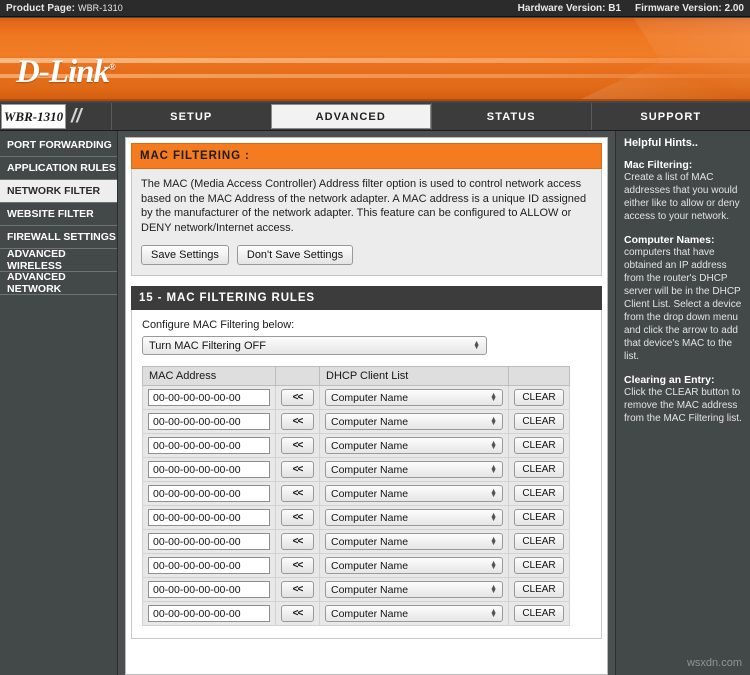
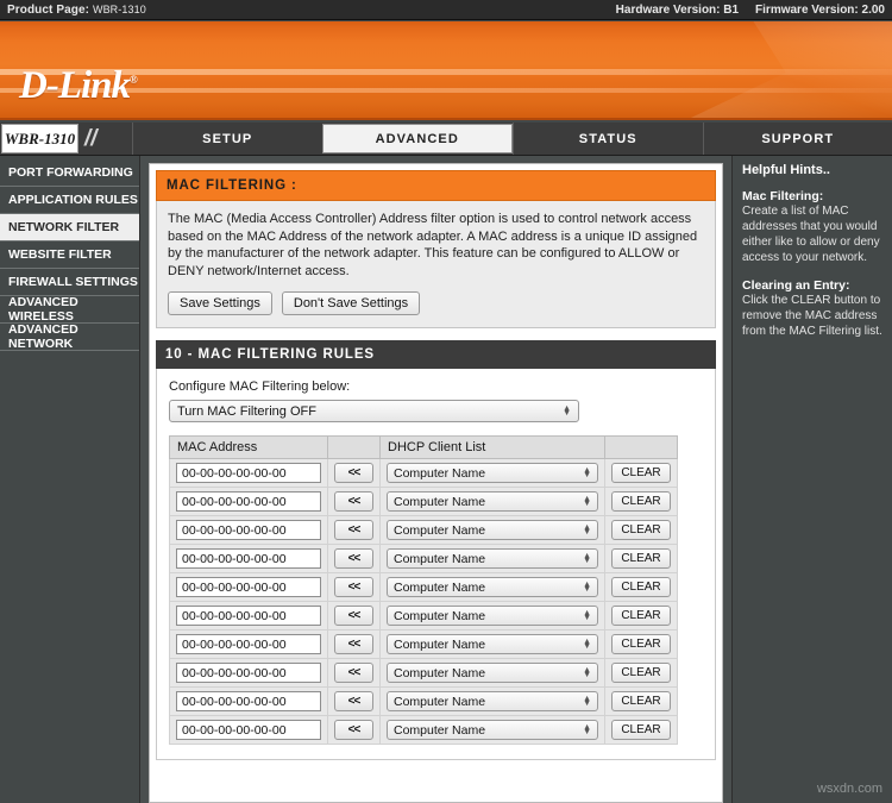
  Product Page: WBR-1310
  Hardware Version: B1
  Firmware Version: 2.00
  D-Link®
  WBR-1310
  //
  SETUP
  ADVANCED
  STATUS
  SUPPORT
  PORT FORWARDING
  APPLICATION RULES
  NETWORK FILTER
  WEBSITE FILTER
  FIREWALL SETTINGS
  ADVANCED WIRELESS
  ADVANCED NETWORK
  MAC FILTERING :
  The MAC (Media Access Controller) Address filter option is used to control network access based on the MAC Address of the network adapter. A MAC address is a unique ID assigned by the manufacturer of the network adapter. This feature can be configured to ALLOW or DENY network/Internet access.
  Save Settings
  Don't Save Settings
- 15 - MAC FILTERING RULES
+ 10 - MAC FILTERING RULES
  Configure MAC Filtering below:
  Turn MAC Filtering OFF
  MAC Address		DHCP Client List
  00-00-00-00-00-00	<<	Computer Name	CLEAR
  00-00-00-00-00-00	<<	Computer Name	CLEAR
  00-00-00-00-00-00	<<	Computer Name	CLEAR
  00-00-00-00-00-00	<<	Computer Name	CLEAR
  00-00-00-00-00-00	<<	Computer Name	CLEAR
  00-00-00-00-00-00	<<	Computer Name	CLEAR
  00-00-00-00-00-00	<<	Computer Name	CLEAR
  00-00-00-00-00-00	<<	Computer Name	CLEAR
  00-00-00-00-00-00	<<	Computer Name	CLEAR
  00-00-00-00-00-00	<<	Computer Name	CLEAR
  Helpful Hints..
  Mac Filtering:
  Create a list of MAC addresses that you would either like to allow or deny access to your network.
- Computer Names:
- computers that have obtained an IP address from the router's DHCP server will be in the DHCP Client List. Select a device from the drop down menu and click the arrow to add that device's MAC to the list.
  Clearing an Entry:
  Click the CLEAR button to remove the MAC address from the MAC Filtering list.
  wsxdn.com
